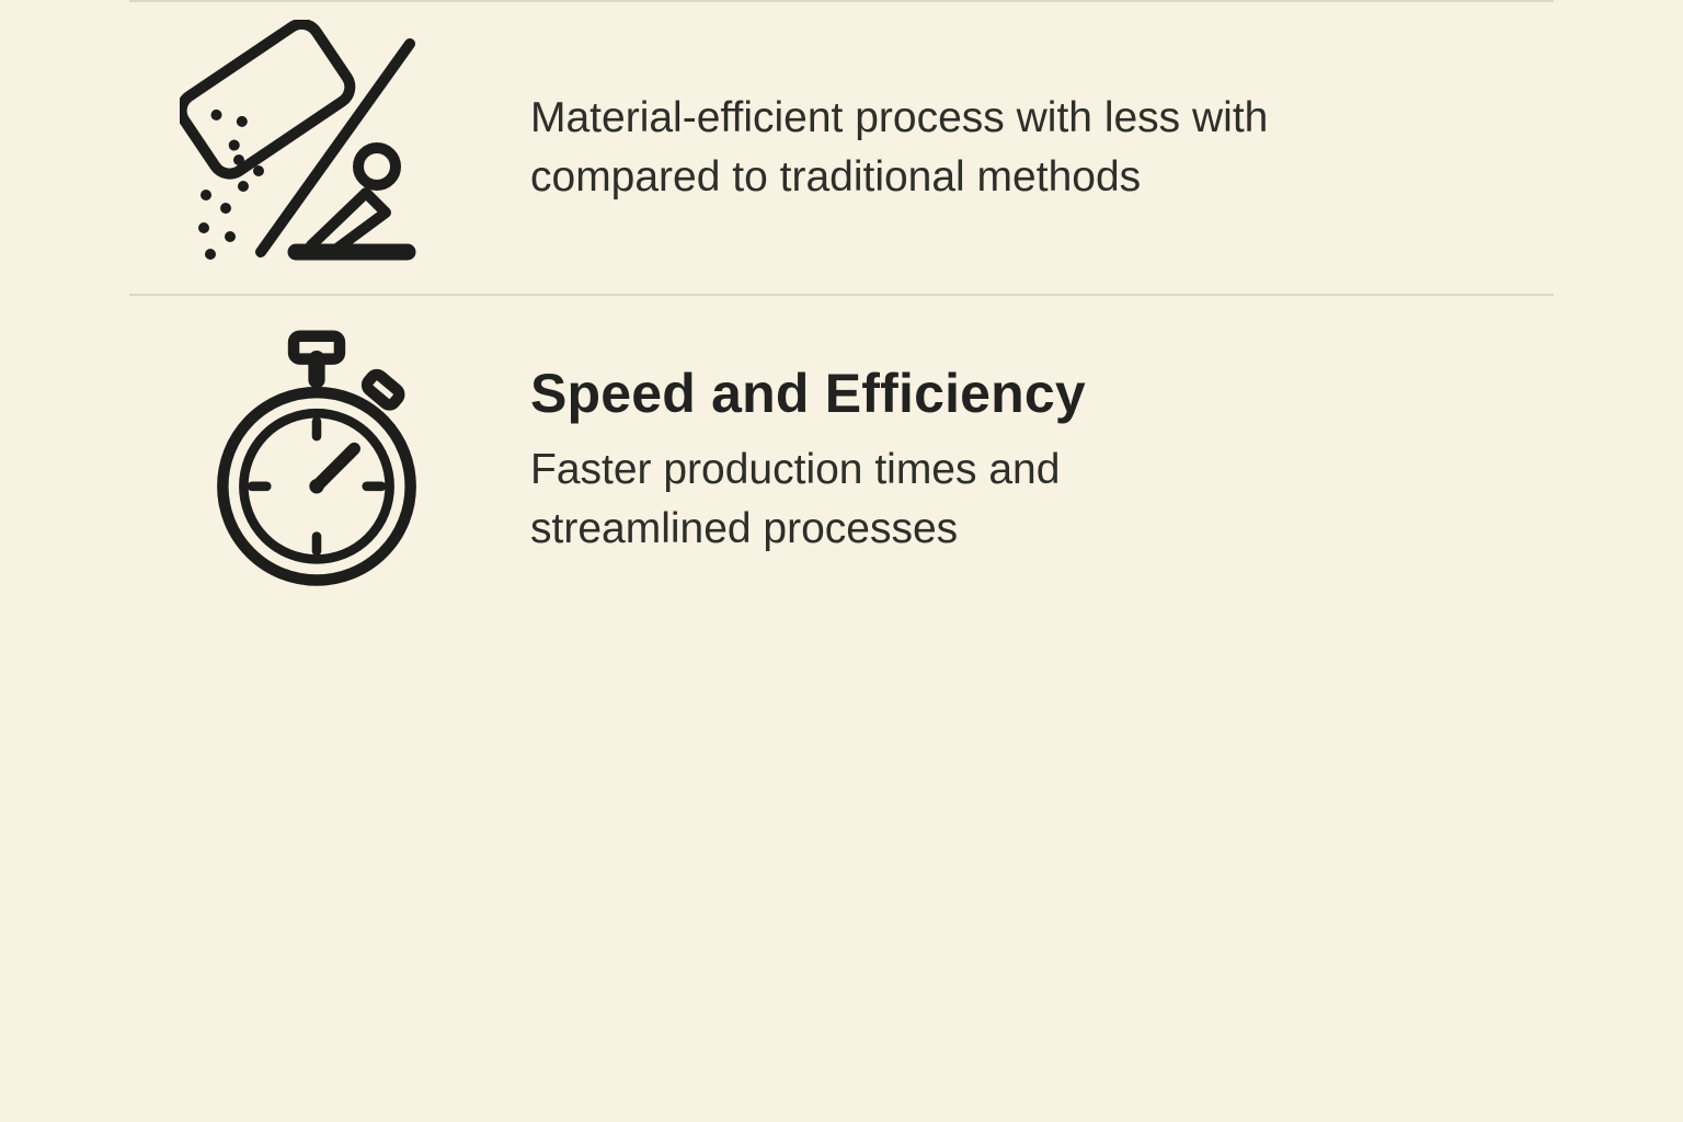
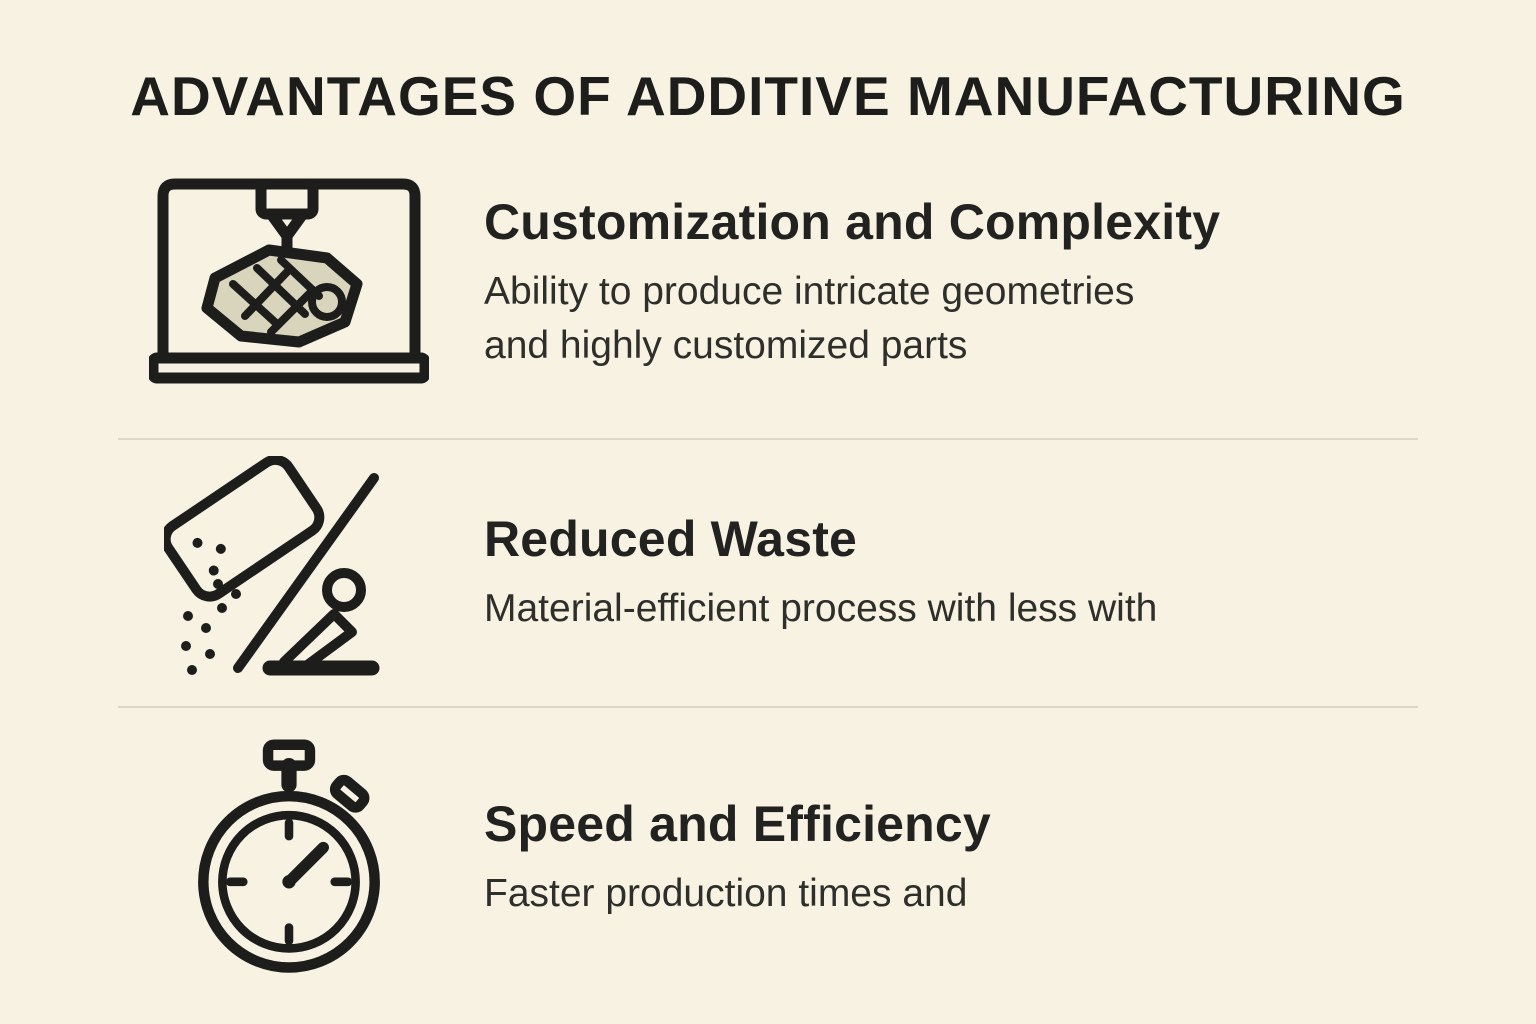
+ ADVANTAGES OF ADDITIVE MANUFACTURING
+ Customization and Complexity
+ Ability to produce intricate geometries
+ and highly customized parts
+ Reduced Waste
  Material-efficient process with less with
- compared to traditional methods
  Speed and Efficiency
  Faster production times and
- streamlined processes
